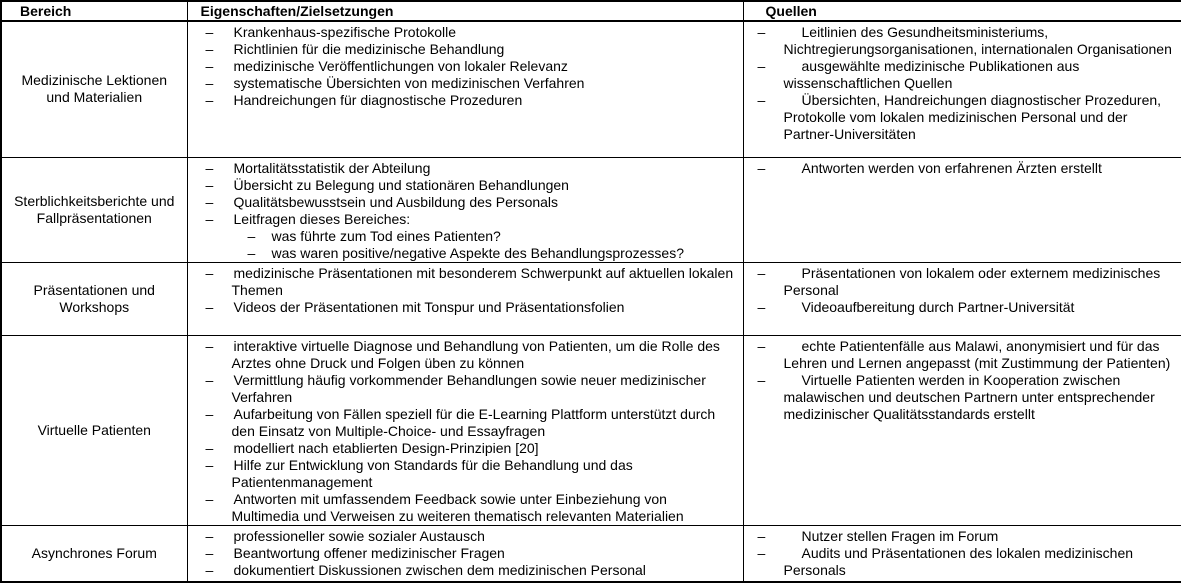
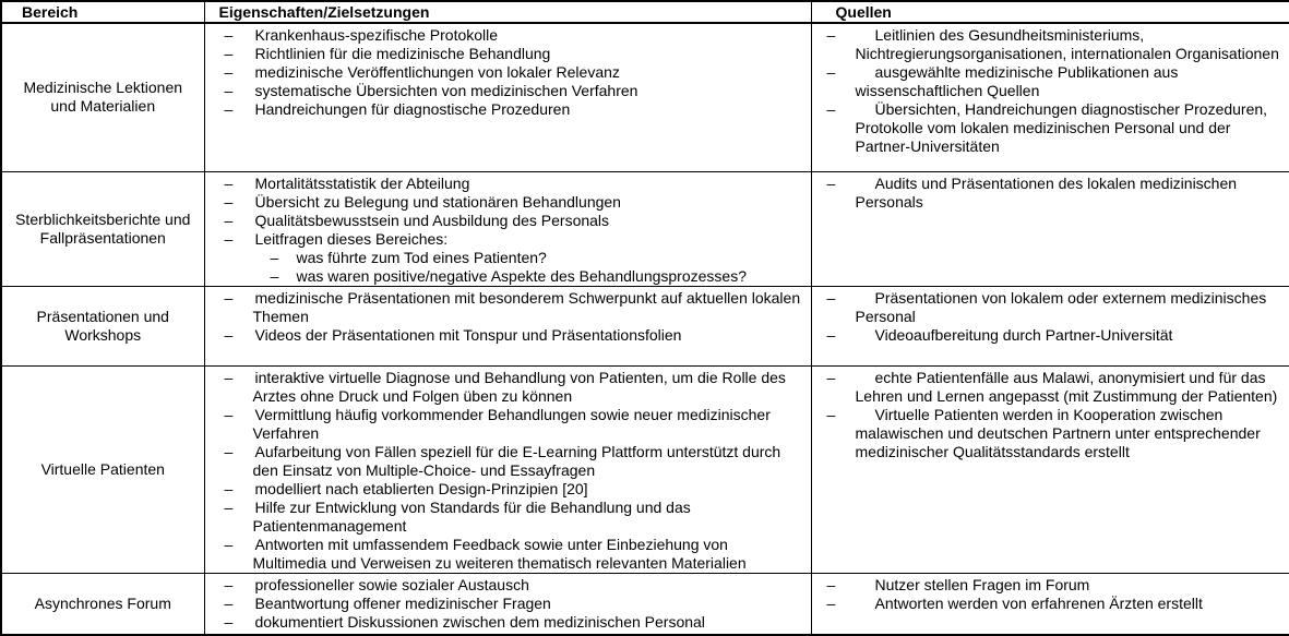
  Bereich	Eigenschaften/Zielsetzungen	Quellen
  Medizinische Lektionen und Materialien	Krankenhaus-spezifische Protokolle Richtlinien für die medizinische Behandlung medizinische Veröffentlichungen von lokaler Relevanz systematische Übersichten von medizinischen Verfahren Handreichungen für diagnostische Prozeduren	Leitlinien des Gesundheitsministeriums, Nichtregierungsorganisationen, internationalen Organisationen ausgewählte medizinische Publikationen aus wissenschaftlichen Quellen Übersichten, Handreichungen diagnostischer Prozeduren, Protokolle vom lokalen medizinischen Personal und der Partner-Universitäten
- Sterblichkeitsberichte und Fallpräsentationen	Mortalitätsstatistik der Abteilung Übersicht zu Belegung und stationären Behandlungen Qualitätsbewusstsein und Ausbildung des Personals Leitfragen dieses Bereiches: was führte zum Tod eines Patienten? was waren positive/negative Aspekte des Behandlungsprozesses?	Antworten werden von erfahrenen Ärzten erstellt
+ Sterblichkeitsberichte und Fallpräsentationen	Mortalitätsstatistik der Abteilung Übersicht zu Belegung und stationären Behandlungen Qualitätsbewusstsein und Ausbildung des Personals Leitfragen dieses Bereiches: was führte zum Tod eines Patienten? was waren positive/negative Aspekte des Behandlungsprozesses?	Audits und Präsentationen des lokalen medizinischen Personals
  Präsentationen und Workshops	medizinische Präsentationen mit besonderem Schwerpunkt auf aktuellen lokalen Themen Videos der Präsentationen mit Tonspur und Präsentationsfolien	Präsentationen von lokalem oder externem medizinisches Personal Videoaufbereitung durch Partner-Universität
  Virtuelle Patienten	interaktive virtuelle Diagnose und Behandlung von Patienten, um die Rolle des Arztes ohne Druck und Folgen üben zu können Vermittlung häufig vorkommender Behandlungen sowie neuer medizinischer Verfahren Aufarbeitung von Fällen speziell für die E-Learning Plattform unterstützt durch den Einsatz von Multiple-Choice- und Essayfragen modelliert nach etablierten Design-Prinzipien [20] Hilfe zur Entwicklung von Standards für die Behandlung und das Patientenmanagement Antworten mit umfassendem Feedback sowie unter Einbeziehung von Multimedia und Verweisen zu weiteren thematisch relevanten Materialien	echte Patientenfälle aus Malawi, anonymisiert und für das Lehren und Lernen angepasst (mit Zustimmung der Patienten) Virtuelle Patienten werden in Kooperation zwischen malawischen und deutschen Partnern unter entsprechender medizinischer Qualitätsstandards erstellt
- Asynchrones Forum	professioneller sowie sozialer Austausch Beantwortung offener medizinischer Fragen dokumentiert Diskussionen zwischen dem medizinischen Personal	Nutzer stellen Fragen im Forum Audits und Präsentationen des lokalen medizinischen Personals
+ Asynchrones Forum	professioneller sowie sozialer Austausch Beantwortung offener medizinischer Fragen dokumentiert Diskussionen zwischen dem medizinischen Personal	Nutzer stellen Fragen im Forum Antworten werden von erfahrenen Ärzten erstellt
